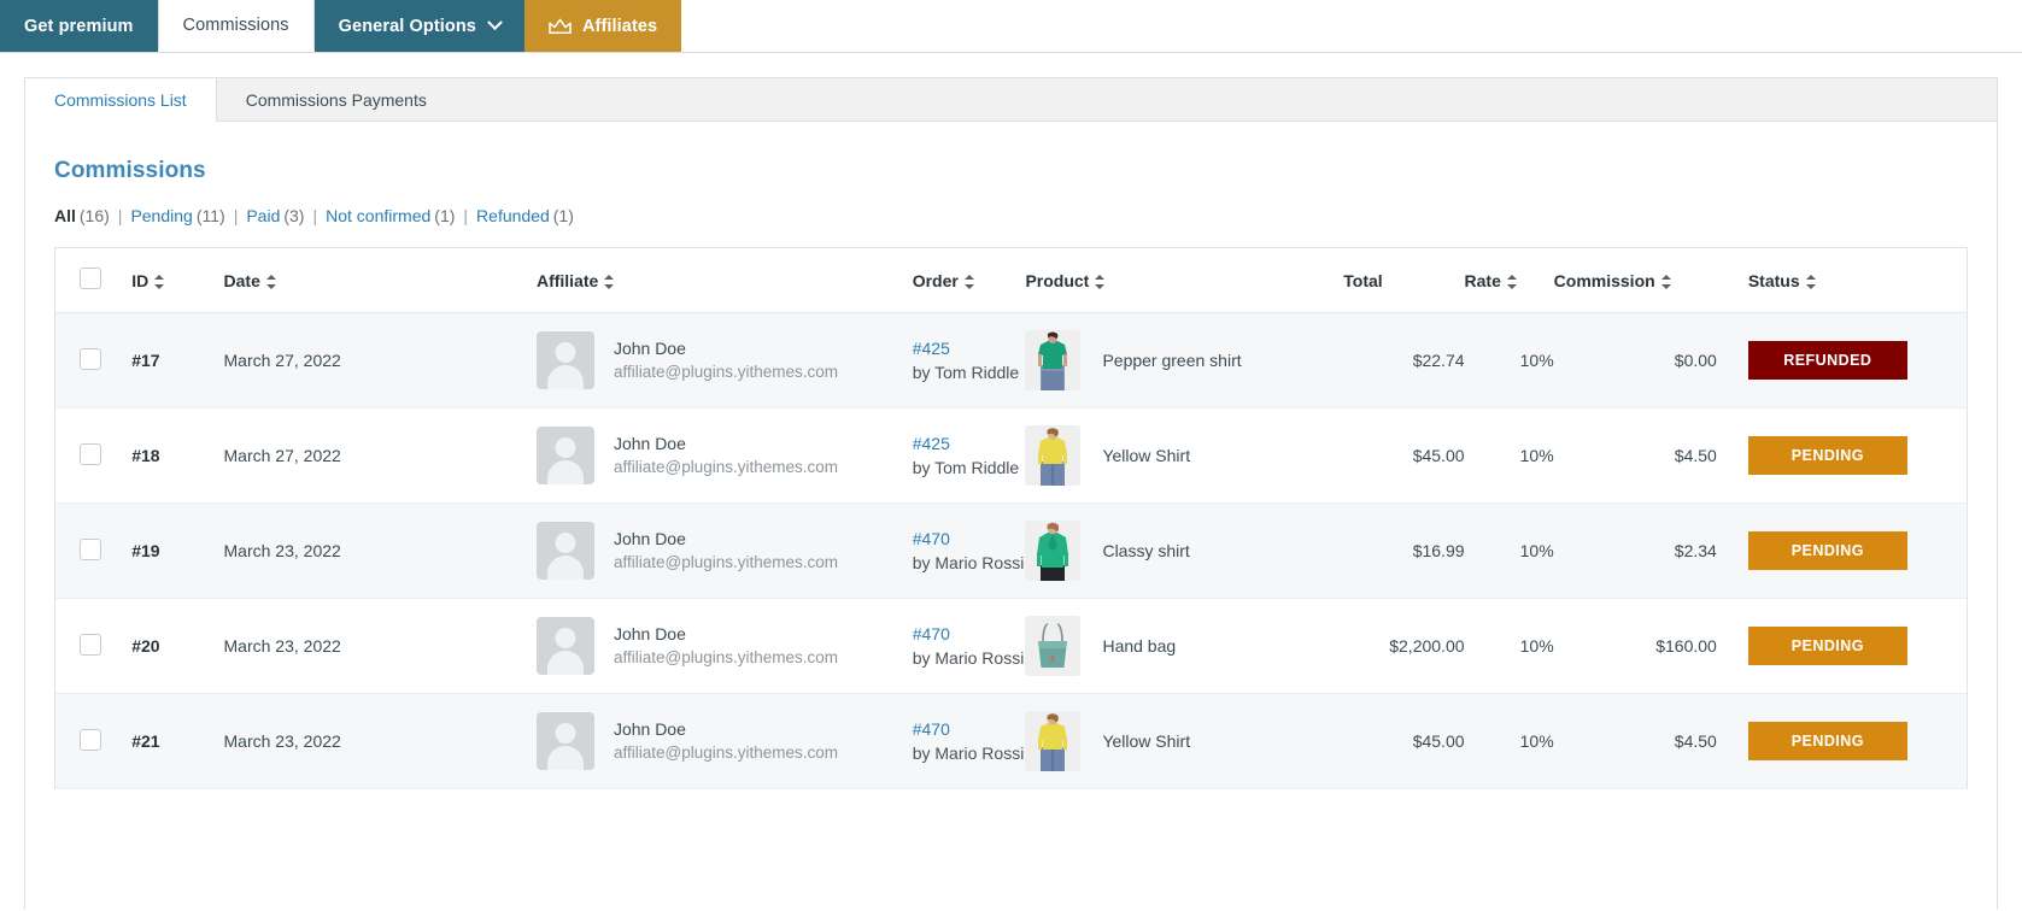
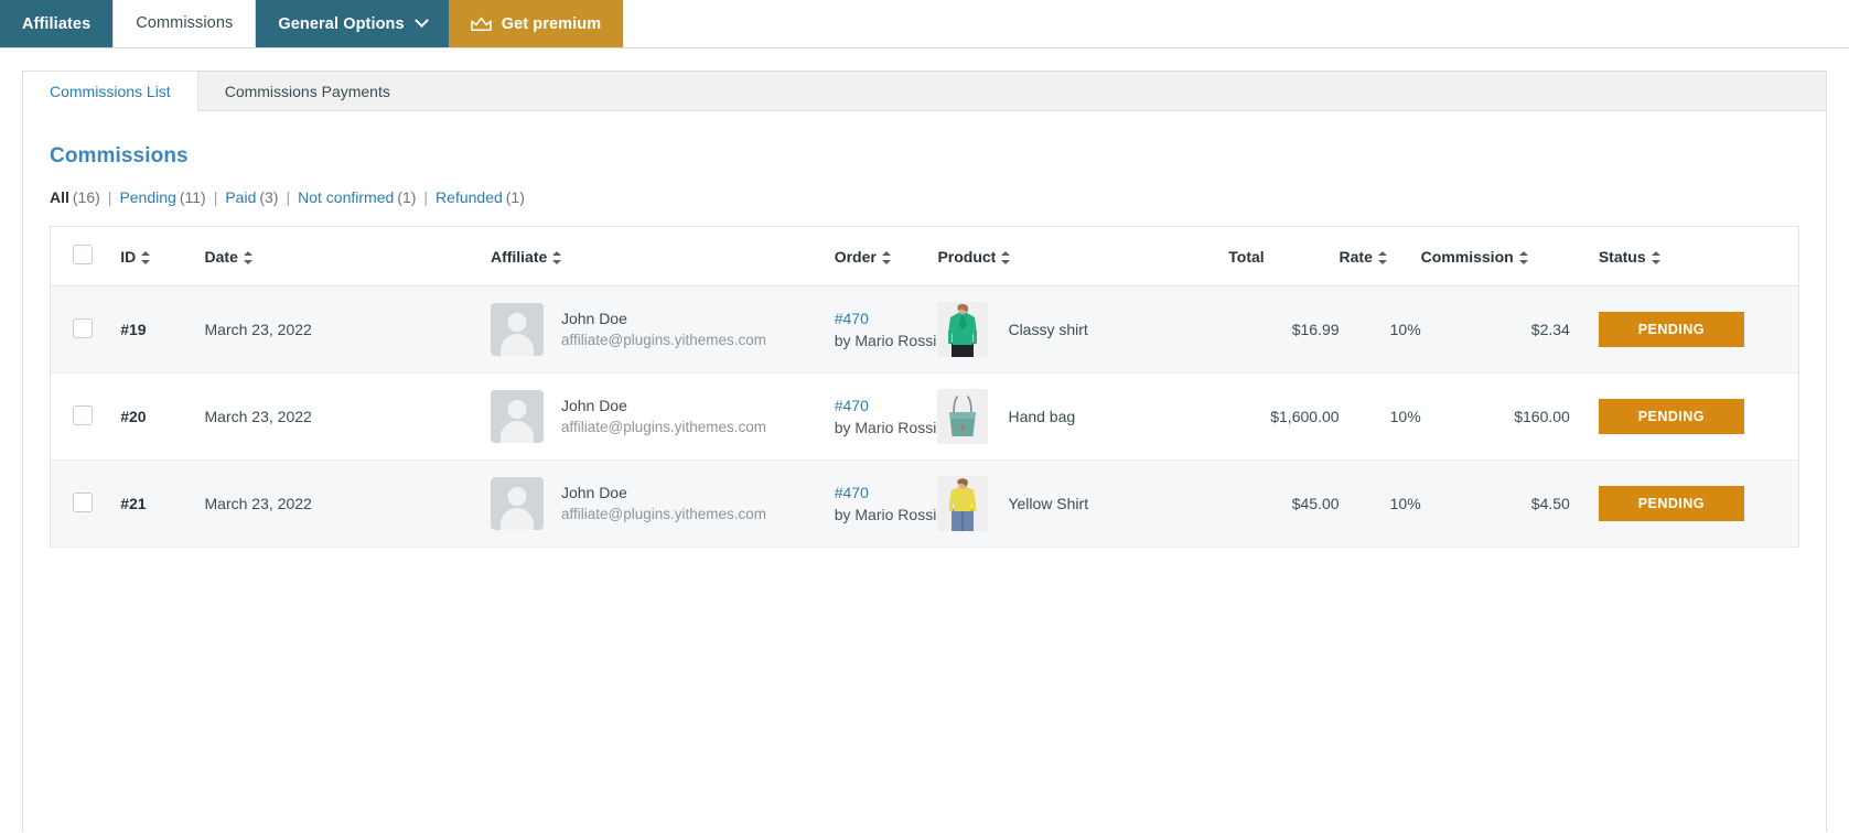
- Get premium
+ Affiliates
  Commissions
  General Options
- Affiliates
+ Get premium
  Commissions List
  Commissions Payments
  Commissions
  All
  (16)
  |
  Pending
  (11)
  |
  Paid
  (3)
  |
  Not confirmed
  (1)
  |
  Refunded
  (1)
  	ID	Date	Affiliate	Order	Product	Total	Rate	Commission	Status
- 	#17	March 27, 2022	John Doeaffiliate@plugins.yithemes.com	#425by Tom Riddle	Pepper green shirt	$22.74	10%	$0.00	REFUNDED
- 	#18	March 27, 2022	John Doeaffiliate@plugins.yithemes.com	#425by Tom Riddle	Yellow Shirt	$45.00	10%	$4.50	PENDING
  	#19	March 23, 2022	John Doeaffiliate@plugins.yithemes.com	#470by Mario Rossi	Classy shirt	$16.99	10%	$2.34	PENDING
- 	#20	March 23, 2022	John Doeaffiliate@plugins.yithemes.com	#470by Mario Rossi	Hand bag	$2,200.00	10%	$160.00	PENDING
+ 	#20	March 23, 2022	John Doeaffiliate@plugins.yithemes.com	#470by Mario Rossi	Hand bag	$1,600.00	10%	$160.00	PENDING
  	#21	March 23, 2022	John Doeaffiliate@plugins.yithemes.com	#470by Mario Rossi	Yellow Shirt	$45.00	10%	$4.50	PENDING
